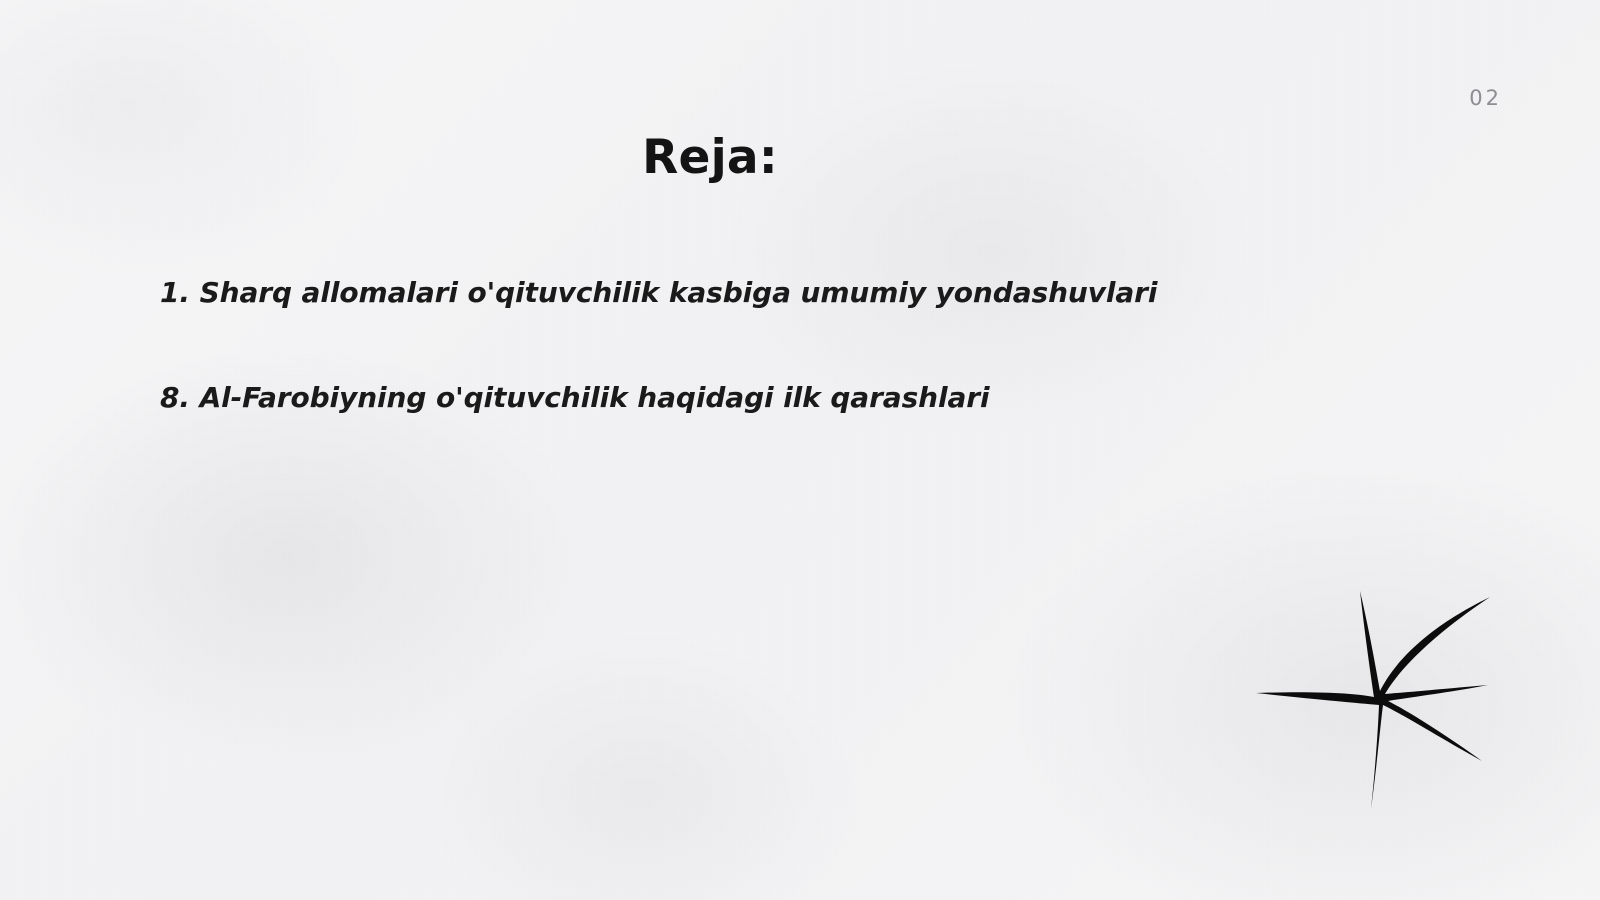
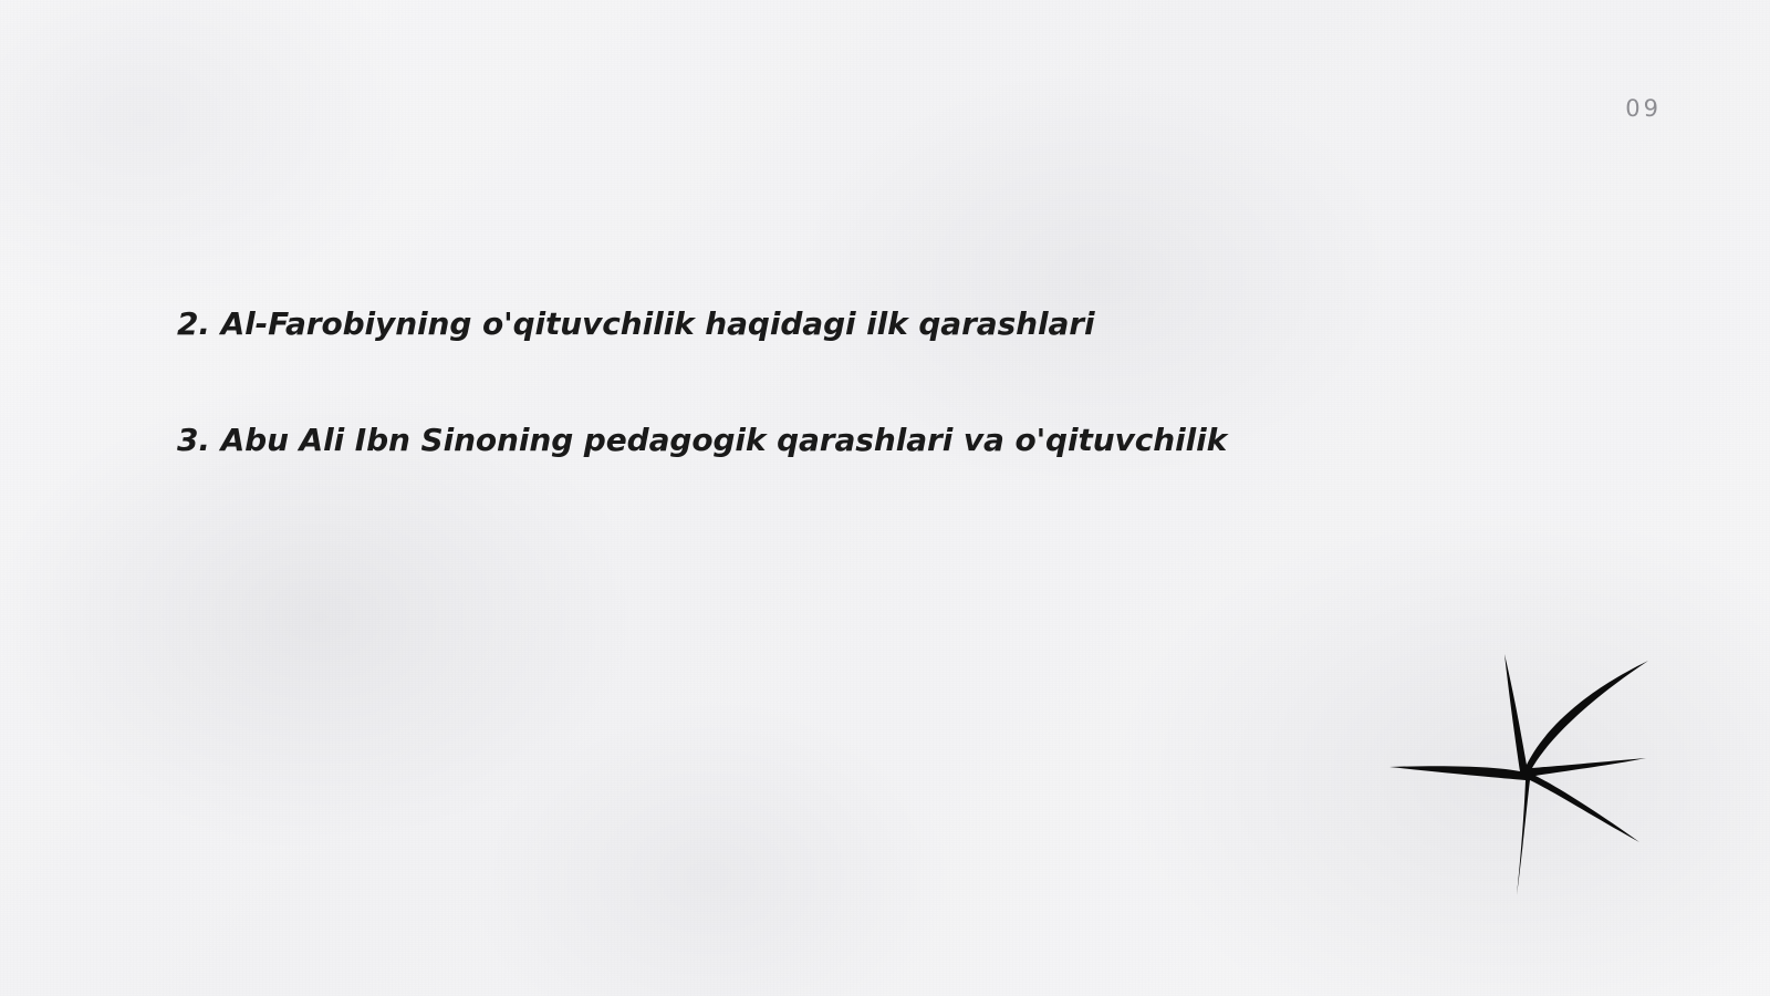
- 02
+ 09
- Reja:
- 1. Sharq allomalari o'qituvchilik kasbiga umumiy yondashuvlari
- 8. Al-Farobiyning o'qituvchilik haqidagi ilk qarashlari
+ 2. Al-Farobiyning o'qituvchilik haqidagi ilk qarashlari
+ 3. Abu Ali Ibn Sinoning pedagogik qarashlari va o'qituvchilik
